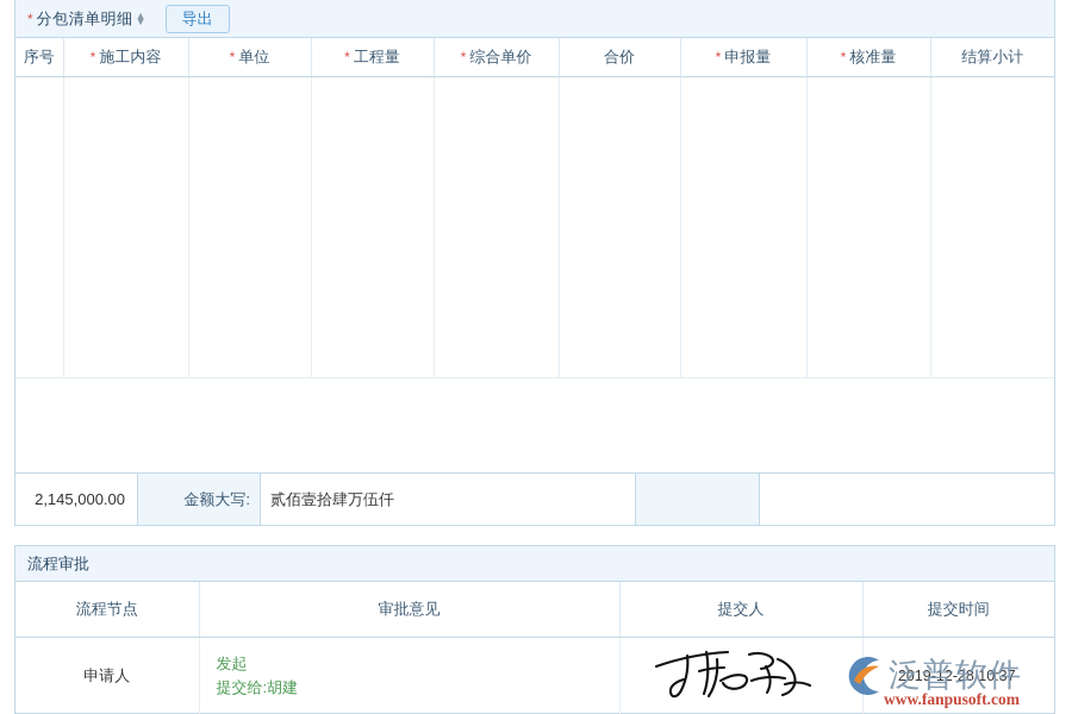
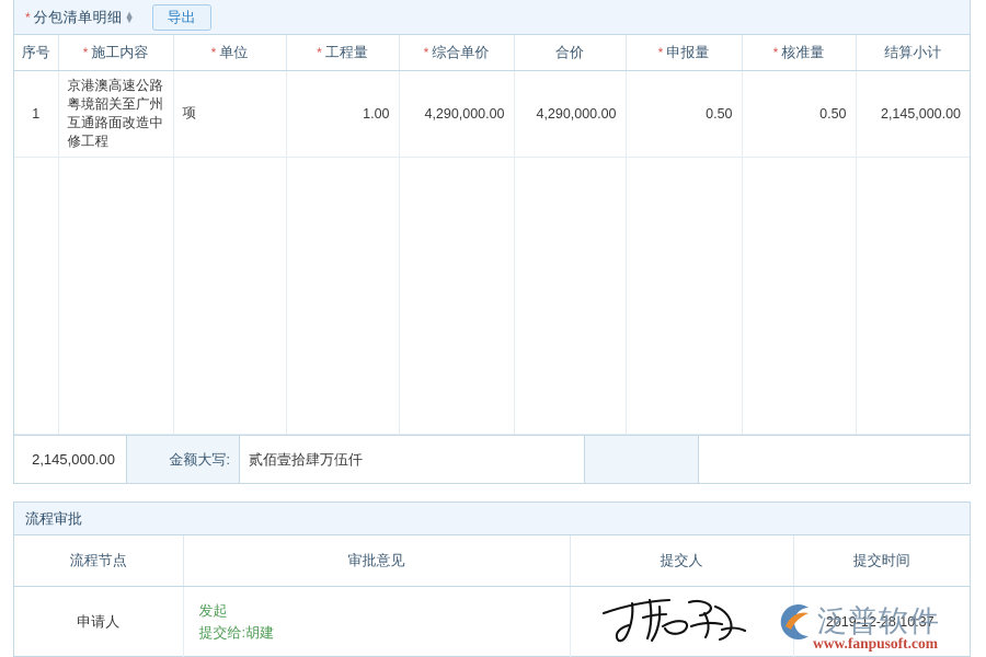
  *
  分包清单明细
  ▲
  ▼
  导出
  序号	* 施工内容	* 单位	* 工程量	* 综合单价	合价	* 申报量	* 核准量	结算小计
+ 1	京港澳高速公路粤境韶关至广州互通路面改造中修工程	项	1.00	4,290,000.00	4,290,000.00	0.50	0.50	2,145,000.00
  2,145,000.00
  金额大写:
  贰佰壹拾肆万伍仟
  流程审批
  流程节点	审批意见	提交人	提交时间
  申请人	发起 提交给:胡建		2019-12-28 10:37
  泛普软件
  www.fanpusoft.com
